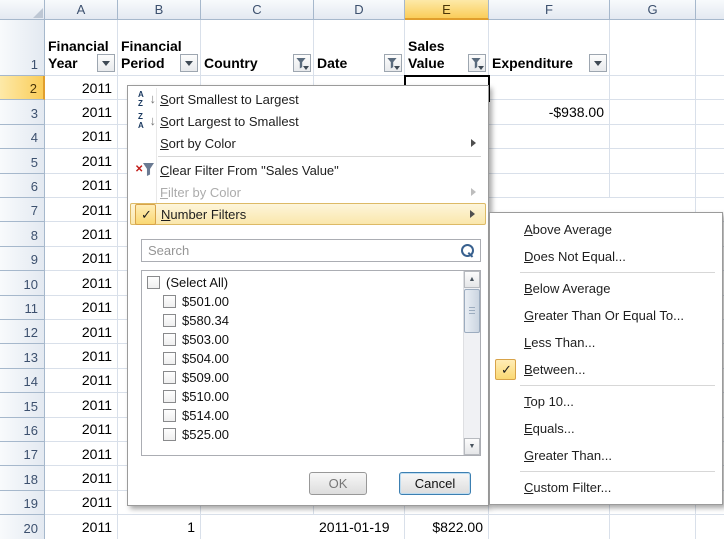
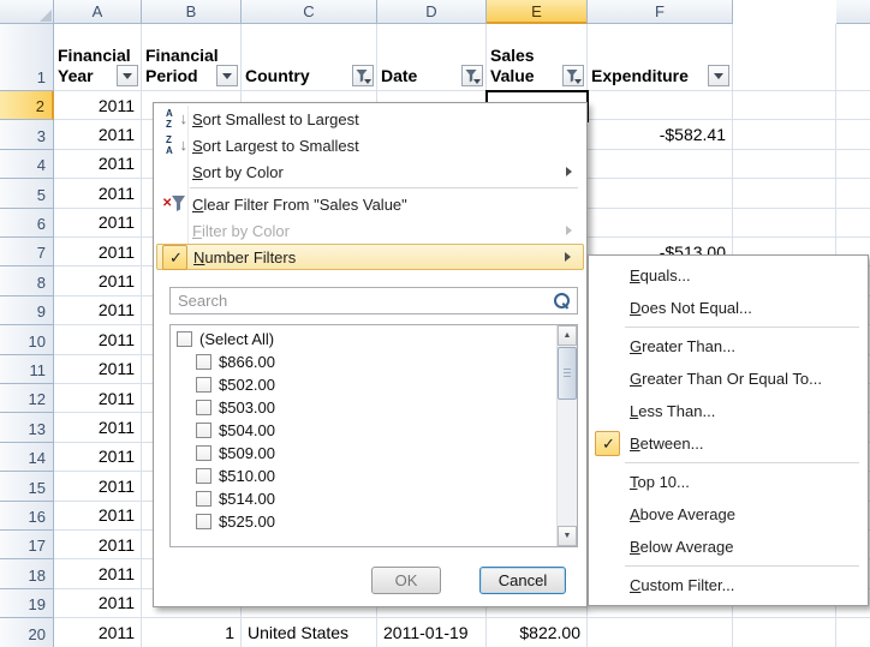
  A
  Z
  ↓
  Sort Smallest to Largest
  Z
  A
  ↓
  Sort Largest to Smallest
  Sort by Color
  ✕
  Clear Filter From "Sales Value"
  Filter by Color
  Number Filters
  Search
  (Select All)
- $501.00
+ $866.00
- $580.34
+ $502.00
  $503.00
  $504.00
  $509.00
  $510.00
  $514.00
  $525.00
  OK
  Cancel
- Above Average
+ Equals...
  Does Not Equal...
- Below Average
+ Greater Than...
  Greater Than Or Equal To...
  Less Than...
  Between...
  Top 10...
- Equals...
+ Above Average
- Greater Than...
+ Below Average
  Custom Filter...
  A
  B
  C
  D
  E
  F
- G
  1
  2
  3
  4
  5
  6
  7
  8
  9
  10
  11
  12
  13
  14
  15
  16
  17
  18
  19
  20
  Financial Year
  Financial Period
  Country
  Date
  Sales Value
  Expenditure
  2011
  2011
- -$938.00
+ -$582.41
  2011
  2011
  2011
  2011
+ -$513.00
  2011
  2011
  2011
  2011
  2011
  2011
  2011
  2011
  2011
  2011
  2011
  2011
  2011
  1
+ United States
  2011-01-19
  $822.00
